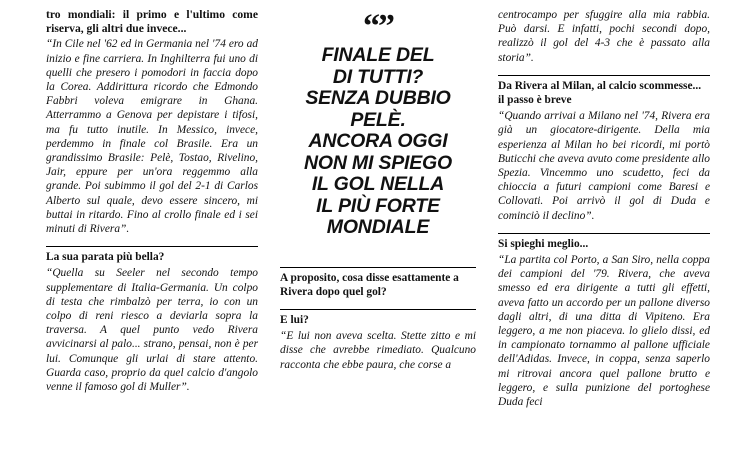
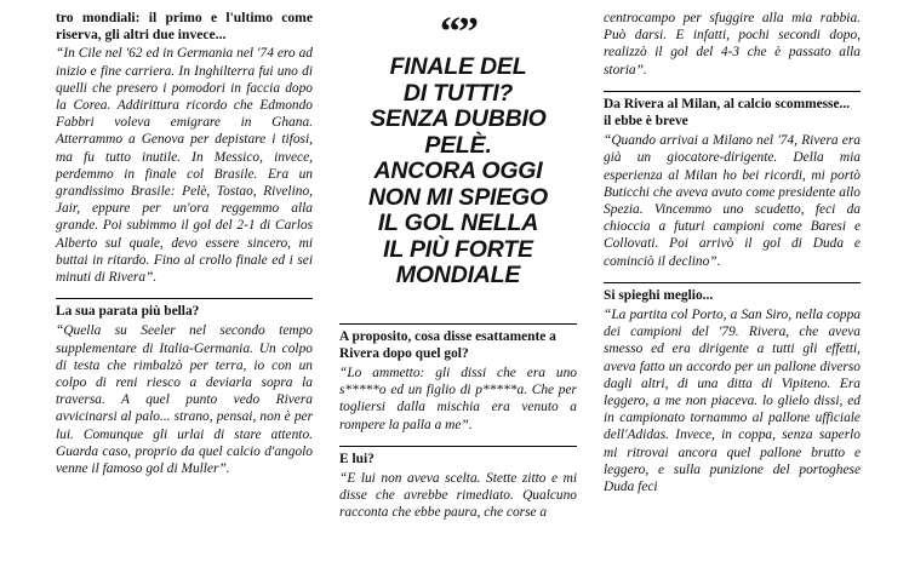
  tro mondiali: il primo e l'ultimo come riserva, gli altri due invece...
  “In Cile nel '62 ed in Germania nel '74 ero ad inizio e fine carriera. In Inghilterra fui uno di quelli che presero i pomodori in faccia dopo la Corea. Addirittura ricordo che Edmondo Fabbri voleva emigrare in Ghana. Atterrammo a Genova per depistare i tifosi, ma fu tutto inutile. In Messico, invece, perdemmo in finale col Brasile. Era un grandissimo Brasile: Pelè, Tostao, Rivelino, Jair, eppure per un'ora reggemmo alla grande. Poi subimmo il gol del 2-1 di Carlos Alberto sul quale, devo essere sincero, mi buttai in ritardo. Fino al crollo finale ed i sei minuti di Rivera”.
  La sua parata più bella?
  “Quella su Seeler nel secondo tempo supplementare di Italia-Germania. Un colpo di testa che rimbalzò per terra, io con un colpo di reni riesco a deviarla sopra la traversa. A quel punto vedo Rivera avvicinarsi al palo... strano, pensai, non è per lui. Comunque gli urlai di stare attento. Guarda caso, proprio da quel calcio d'angolo venne il famoso gol di Muller”.
  “”
  FINALE DEL
  DI TUTTI?
  SENZA DUBBIO
  PELÈ.
  ANCORA OGGI
  NON MI SPIEGO
  IL GOL NELLA
  IL PIÙ FORTE
  MONDIALE
  A proposito, cosa disse esattamente a Rivera dopo quel gol?
+ “Lo ammetto: gli dissi che era uno s*****o ed un figlio di p*****a. Che per togliersi dalla mischia era venuto a rompere la palla a me”.
  E lui?
  “E lui non aveva scelta. Stette zitto e mi disse che avrebbe rimediato. Qualcuno racconta che ebbe paura, che corse a
  centrocampo per sfuggire alla mia rabbia. Può darsi. E infatti, pochi secondi dopo, realizzò il gol del 4-3 che è passato alla storia”.
- Da Rivera al Milan, al calcio scommesse... il passo è breve
+ Da Rivera al Milan, al calcio scommesse... il ebbe è breve
  “Quando arrivai a Milano nel '74, Rivera era già un giocatore-dirigente. Della mia esperienza al Milan ho bei ricordi, mi portò Buticchi che aveva avuto come presidente allo Spezia. Vincemmo uno scudetto, feci da chioccia a futuri campioni come Baresi e Collovati. Poi arrivò il gol di Duda e cominciò il declino”.
  Si spieghi meglio...
  “La partita col Porto, a San Siro, nella coppa dei campioni del '79. Rivera, che aveva smesso ed era dirigente a tutti gli effetti, aveva fatto un accordo per un pallone diverso dagli altri, di una ditta di Vipiteno. Era leggero, a me non piaceva. lo glielo dissi, ed in campionato tornammo al pallone ufficiale dell'Adidas. Invece, in coppa, senza saperlo mi ritrovai ancora quel pallone brutto e leggero, e sulla punizione del portoghese Duda feci
